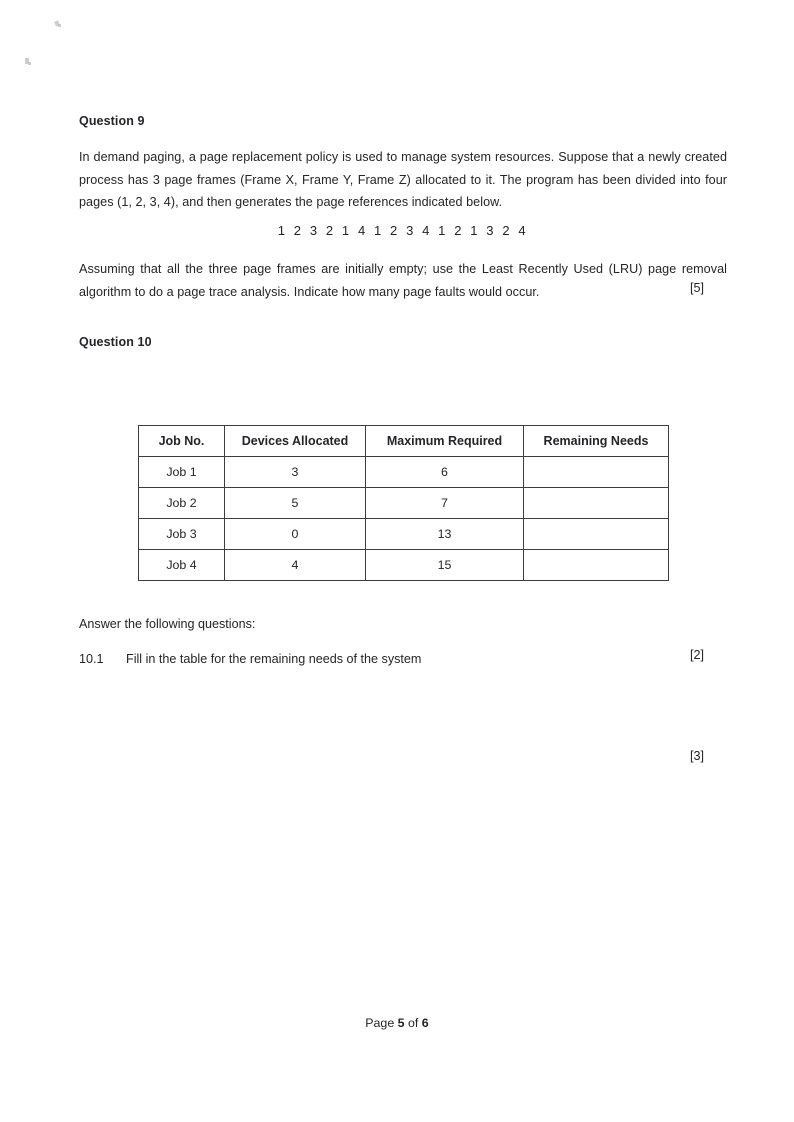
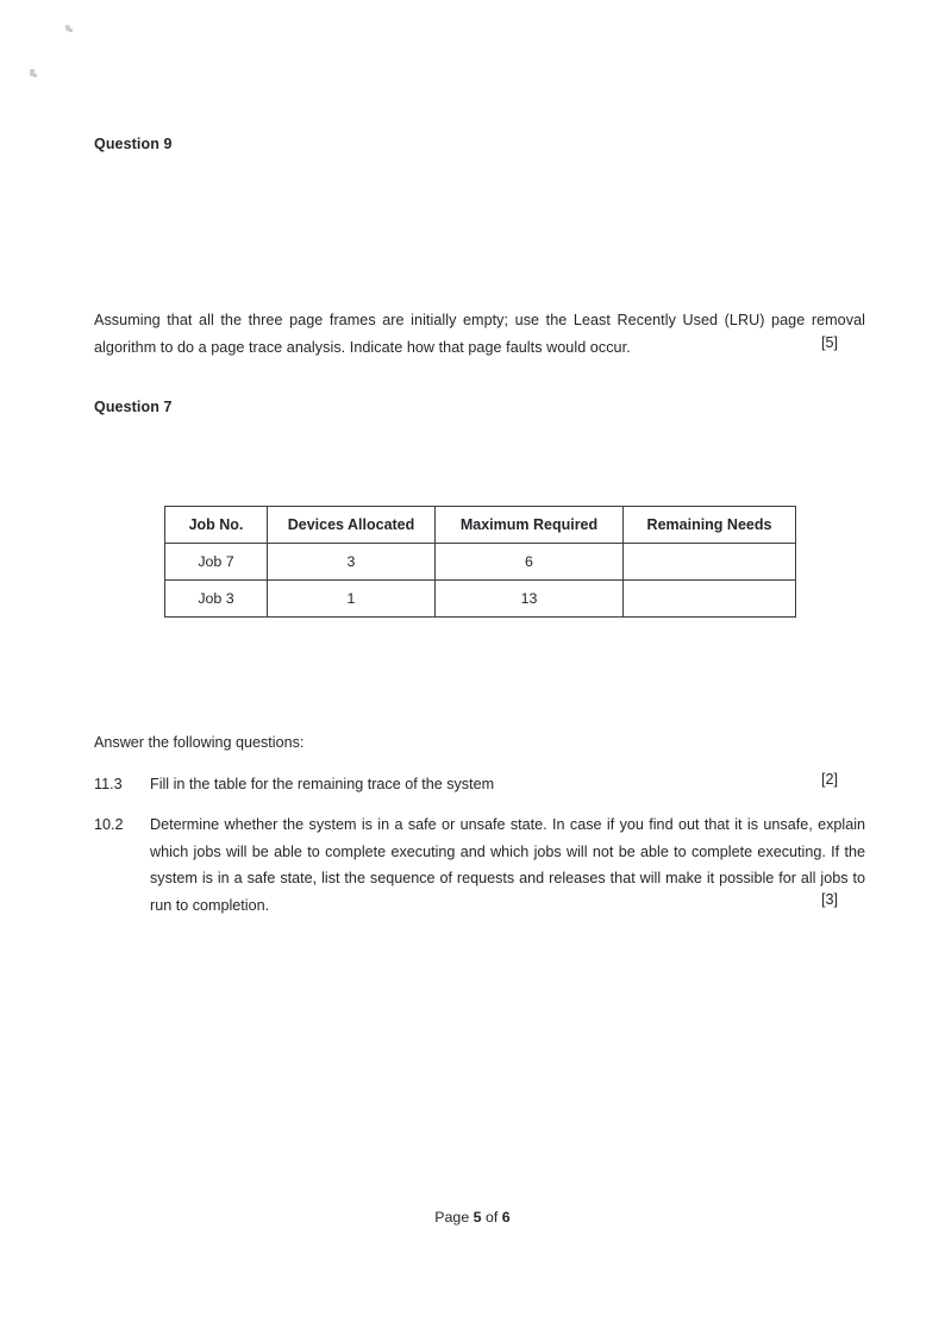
  Question 9
- In demand paging, a page replacement policy is used to manage system resources. Suppose that a newly created process has 3 page frames (Frame X, Frame Y, Frame Z) allocated to it. The program has been divided into four pages (1, 2, 3, 4), and then generates the page references indicated below.
- 1 2 3 2 1 4 1 2 3 4 1 2 1 3 2 4
- Assuming that all the three page frames are initially empty; use the Least Recently Used (LRU) page removal algorithm to do a page trace analysis. Indicate how many page faults would occur.
+ Assuming that all the three page frames are initially empty; use the Least Recently Used (LRU) page removal algorithm to do a page trace analysis. Indicate how that page faults would occur.
  [5]
- Question 10
+ Question 7
  Job No.	Devices Allocated	Maximum Required	Remaining Needs
- Job 1	3	6
+ Job 7	3	6
- Job 2	5	7
- Job 3	0	13
+ Job 3	1	13
- Job 4	4	15
  Answer the following questions:
- 10.1
+ 11.3
- Fill in the table for the remaining needs of the system
+ Fill in the table for the remaining trace of the system
  [2]
+ 10.2
+ Determine whether the system is in a safe or unsafe state. In case if you find out that it is unsafe, explain which jobs will be able to complete executing and which jobs will not be able to complete executing. If the system is in a safe state, list the sequence of requests and releases that will make it possible for all jobs to run to completion.
  [3]
  Page 5 of 6
